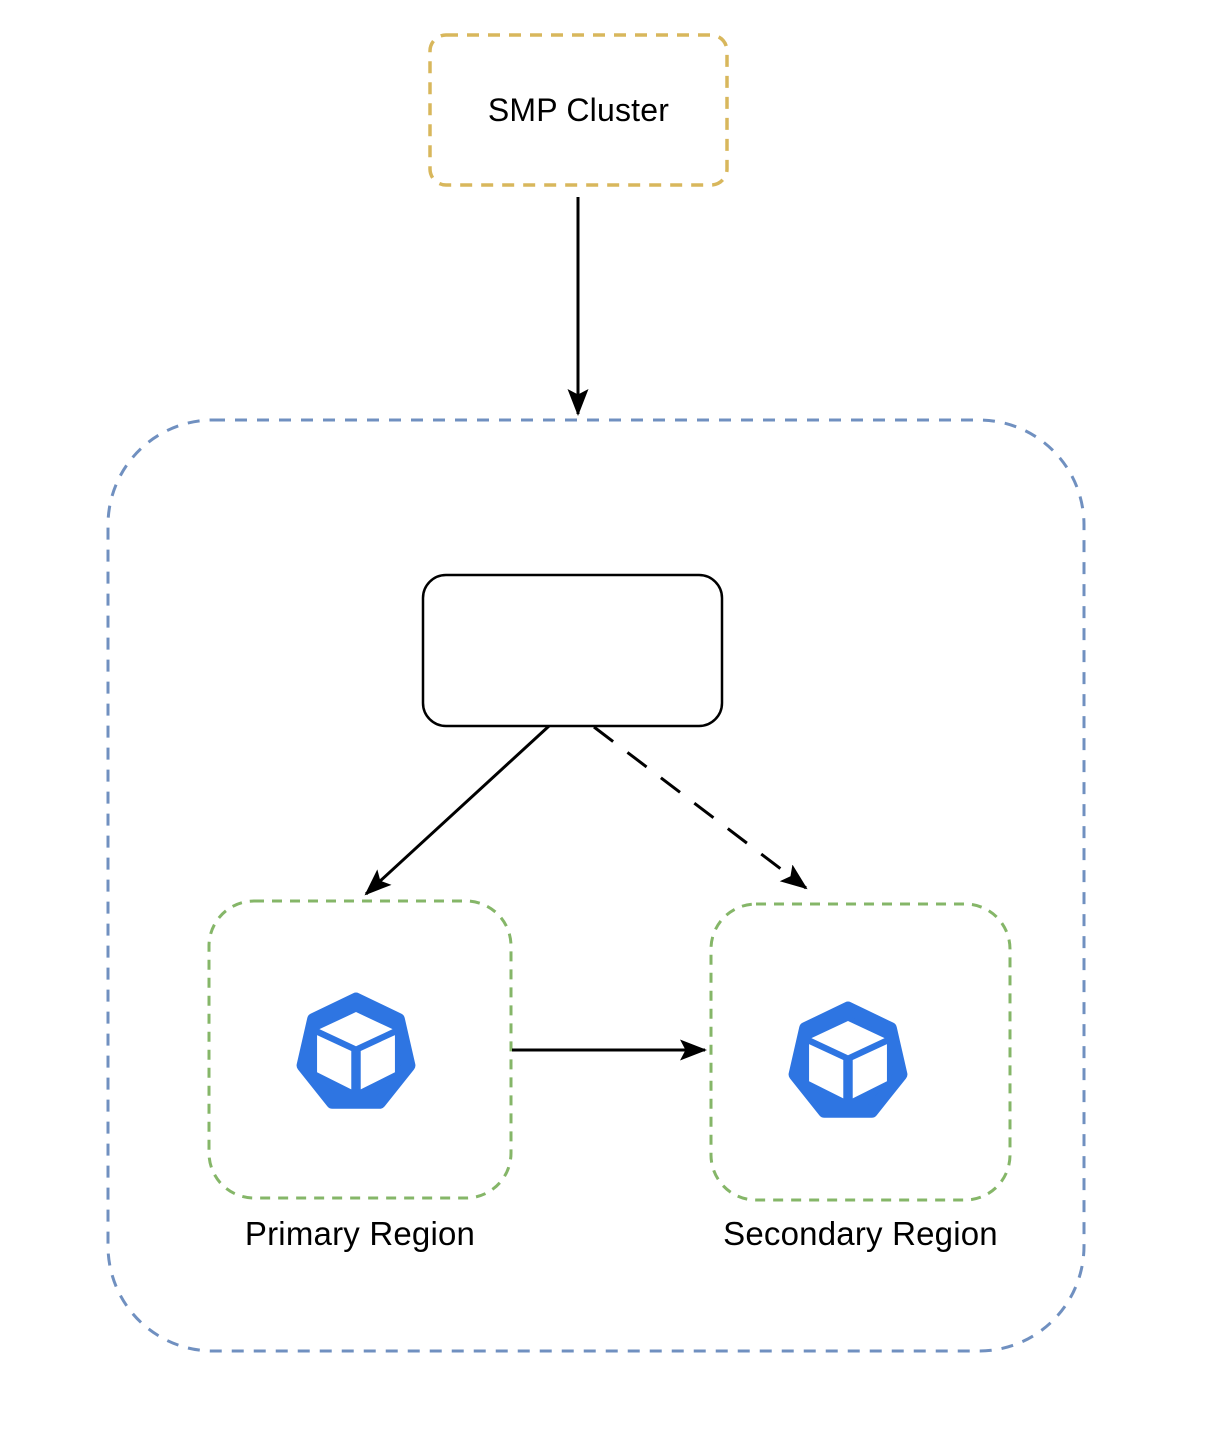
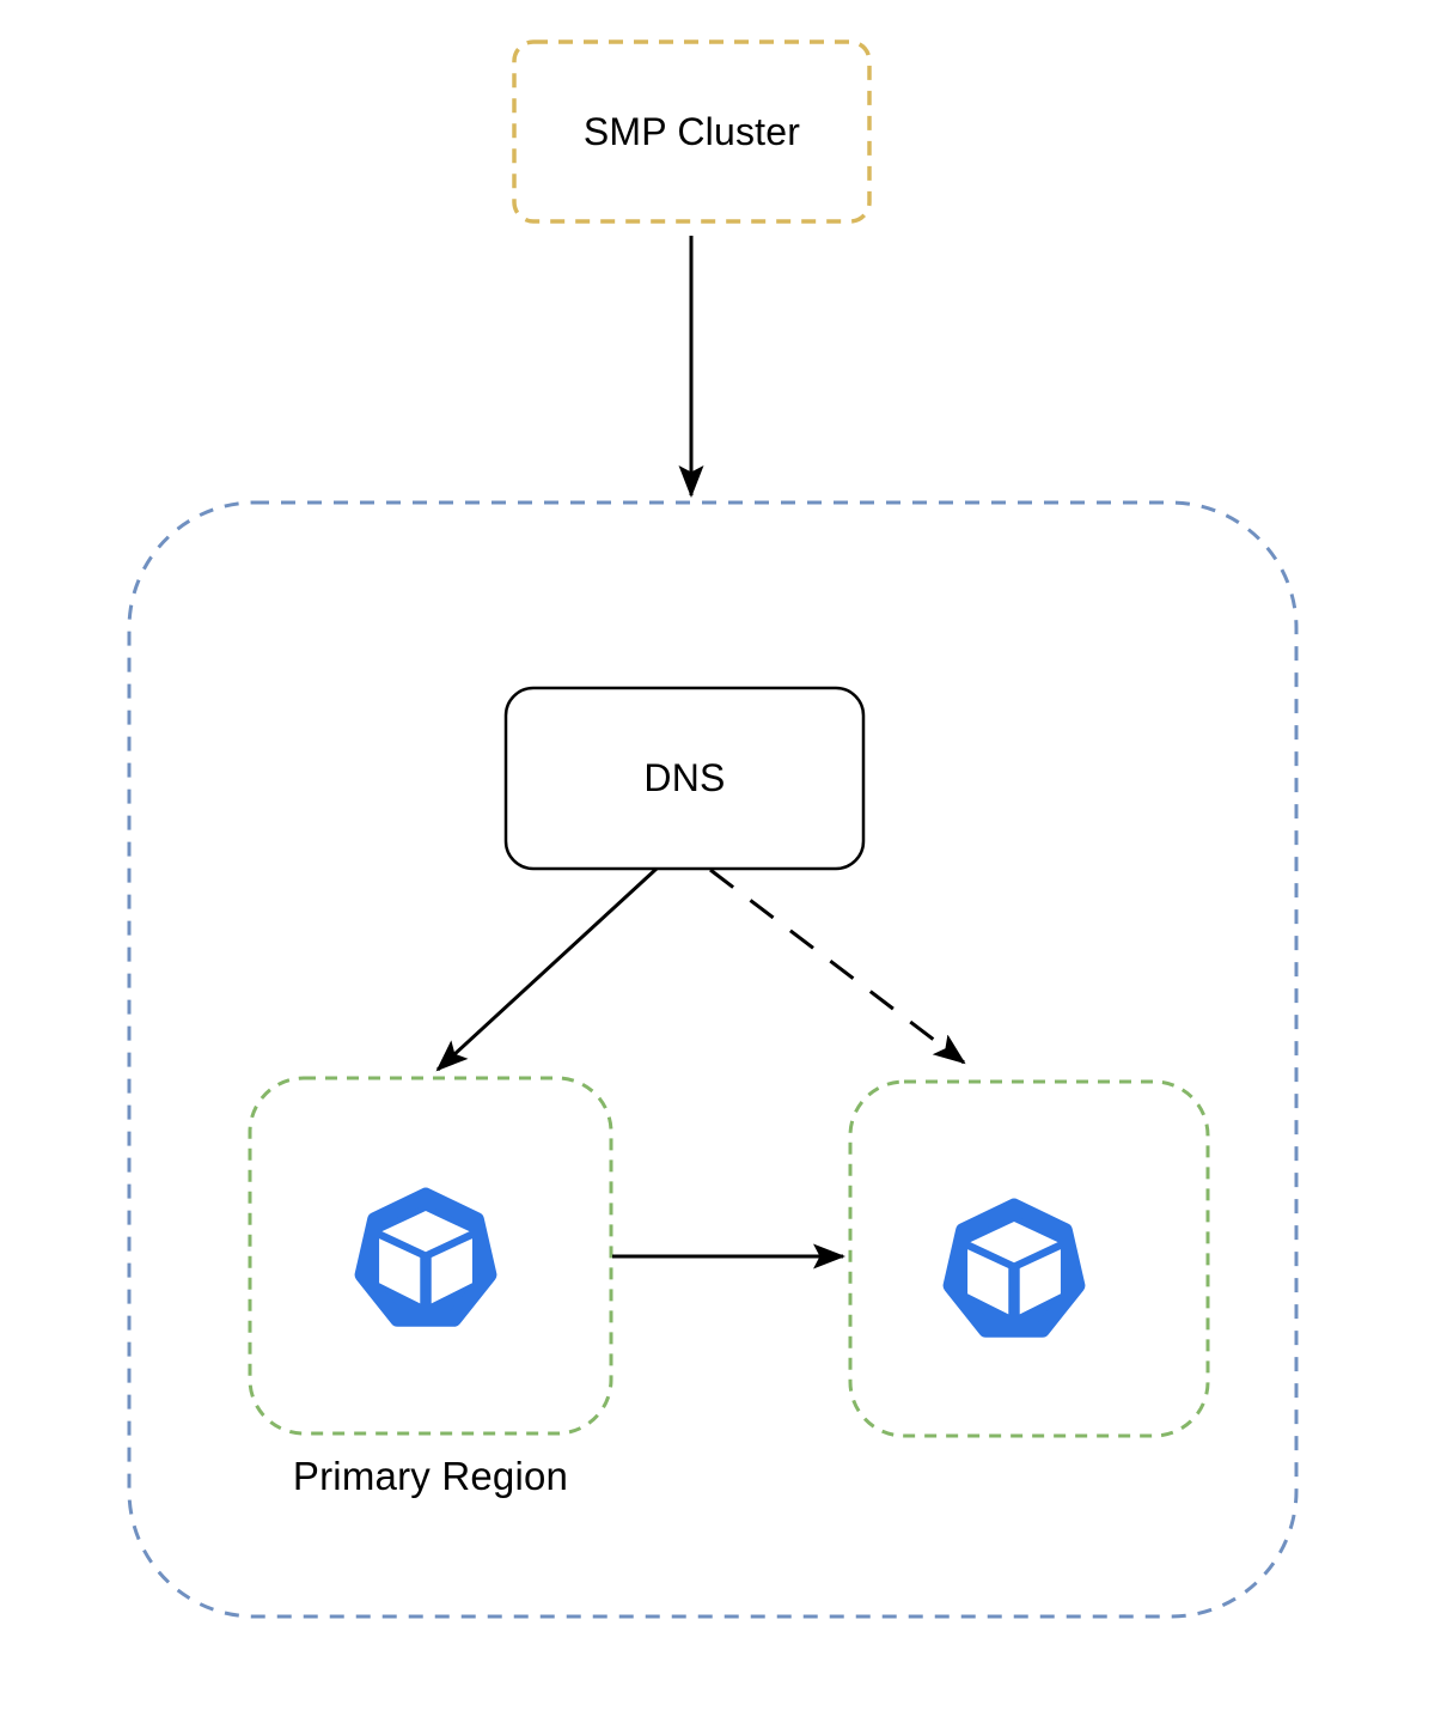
  SMP Cluster
+ DNS
  Primary Region
- Secondary Region
